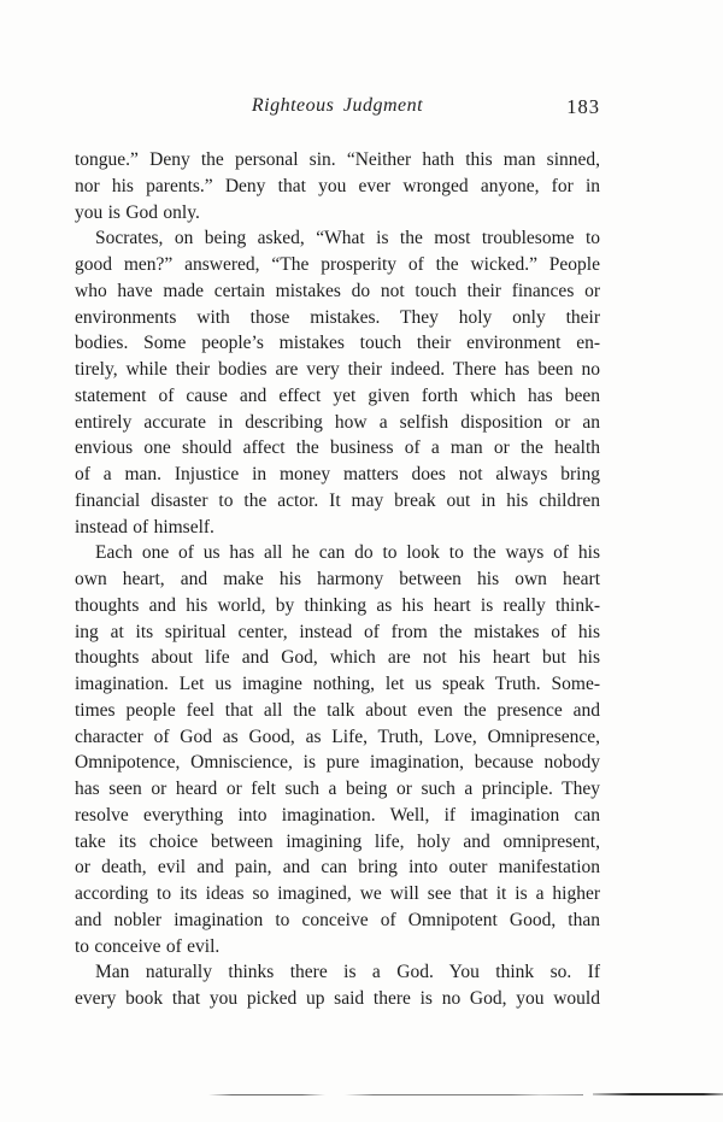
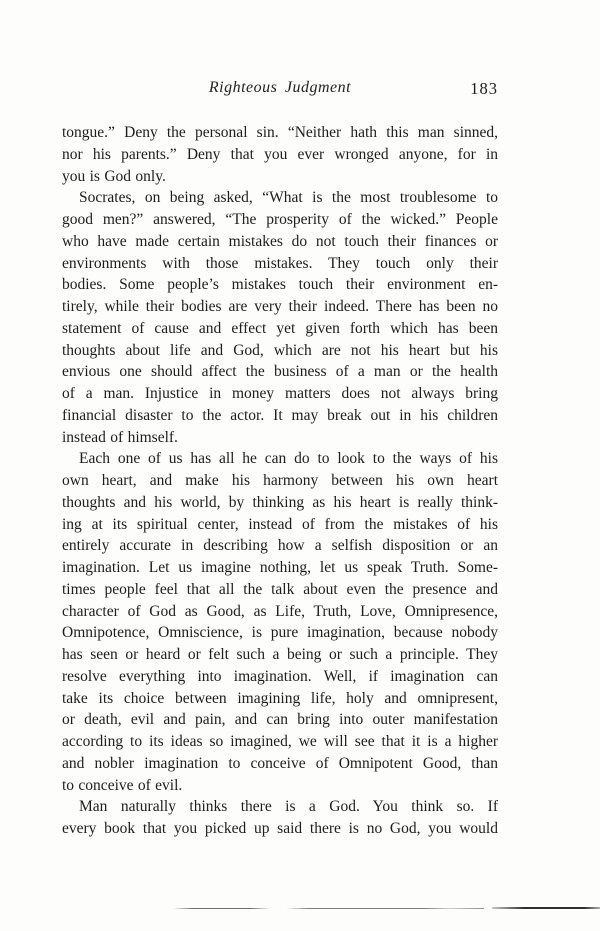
  Righteous Judgment
  183
  tongue.” Deny the personal sin. “Neither hath this man sinned,
  nor his parents.” Deny that you ever wronged anyone, for in
  you is God only.
  Socrates, on being asked, “What is the most troublesome to
  good men?” answered, “The prosperity of the wicked.” People
  who have made certain mistakes do not touch their finances or
- environments with those mistakes. They holy only their
+ environments with those mistakes. They touch only their
  bodies. Some people’s mistakes touch their environment en-
  tirely, while their bodies are very their indeed. There has been no
  statement of cause and effect yet given forth which has been
- entirely accurate in describing how a selfish disposition or an
+ thoughts about life and God, which are not his heart but his
  envious one should affect the business of a man or the health
  of a man. Injustice in money matters does not always bring
  financial disaster to the actor. It may break out in his children
  instead of himself.
  Each one of us has all he can do to look to the ways of his
  own heart, and make his harmony between his own heart
  thoughts and his world, by thinking as his heart is really think-
  ing at its spiritual center, instead of from the mistakes of his
- thoughts about life and God, which are not his heart but his
+ entirely accurate in describing how a selfish disposition or an
  imagination. Let us imagine nothing, let us speak Truth. Some-
  times people feel that all the talk about even the presence and
  character of God as Good, as Life, Truth, Love, Omnipresence,
  Omnipotence, Omniscience, is pure imagination, because nobody
  has seen or heard or felt such a being or such a principle. They
  resolve everything into imagination. Well, if imagination can
  take its choice between imagining life, holy and omnipresent,
  or death, evil and pain, and can bring into outer manifestation
  according to its ideas so imagined, we will see that it is a higher
  and nobler imagination to conceive of Omnipotent Good, than
  to conceive of evil.
  Man naturally thinks there is a God. You think so. If
  every book that you picked up said there is no God, you would
